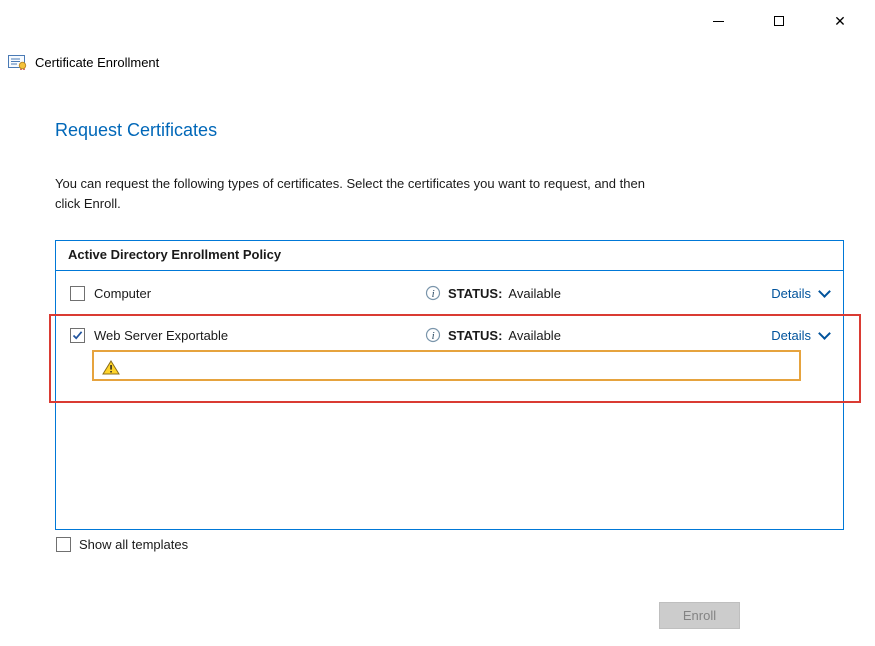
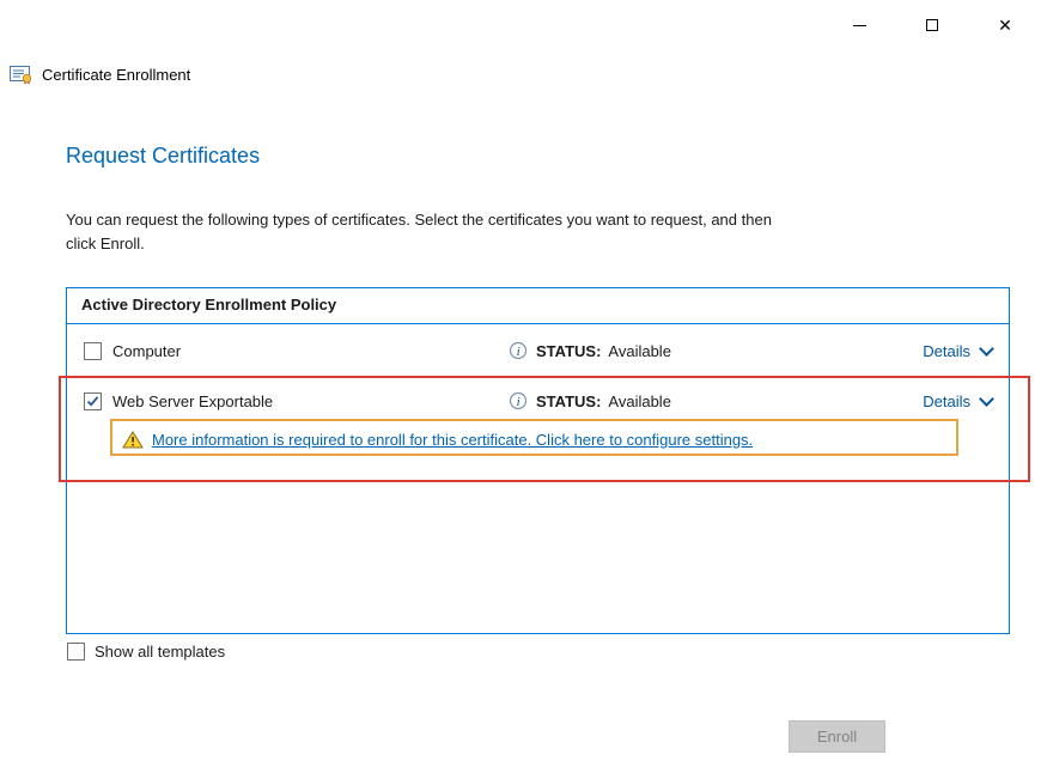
  ✕
  Certificate Enrollment
  Request Certificates
  You can request the following types of certificates. Select the certificates you want to request, and then
  click Enroll.
  Active Directory Enrollment Policy
  Computer
  i
  STATUS:
  Available
  Details
  Web Server Exportable
  i
  STATUS:
  Available
  Details
+ More information is required to enroll for this certificate. Click here to configure settings.
  Show all templates
  Enroll
